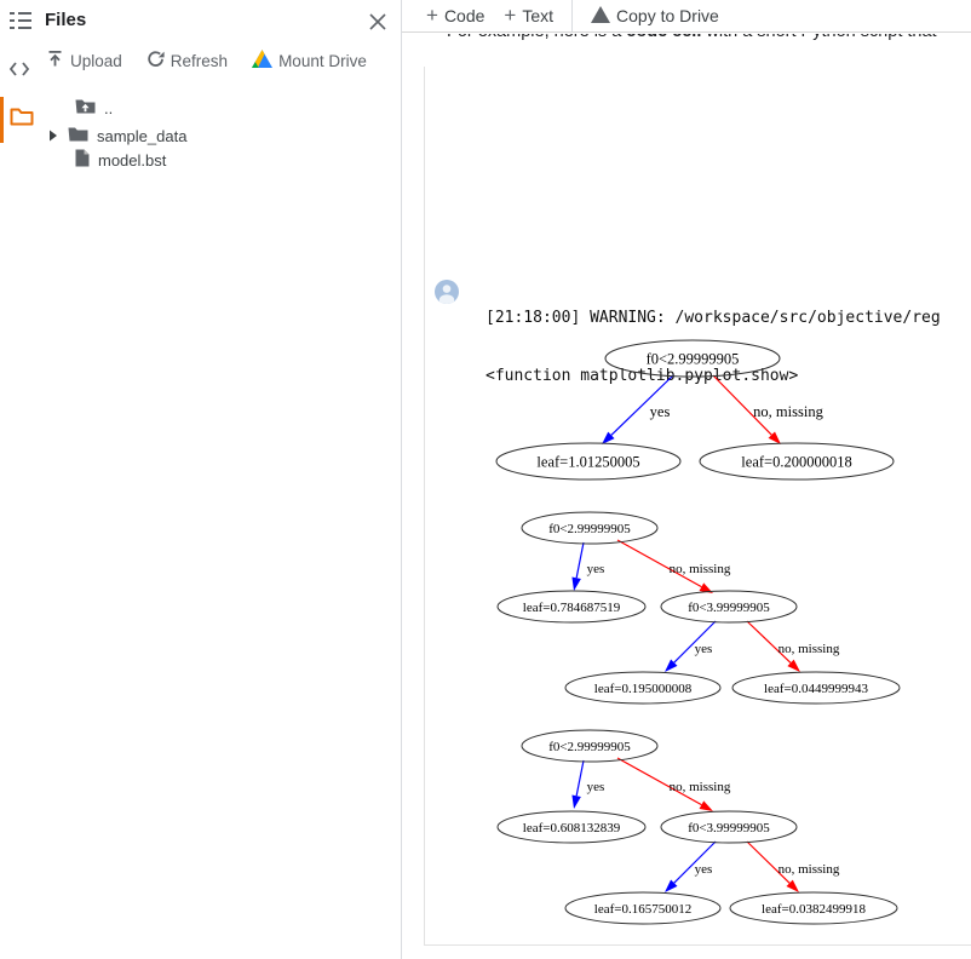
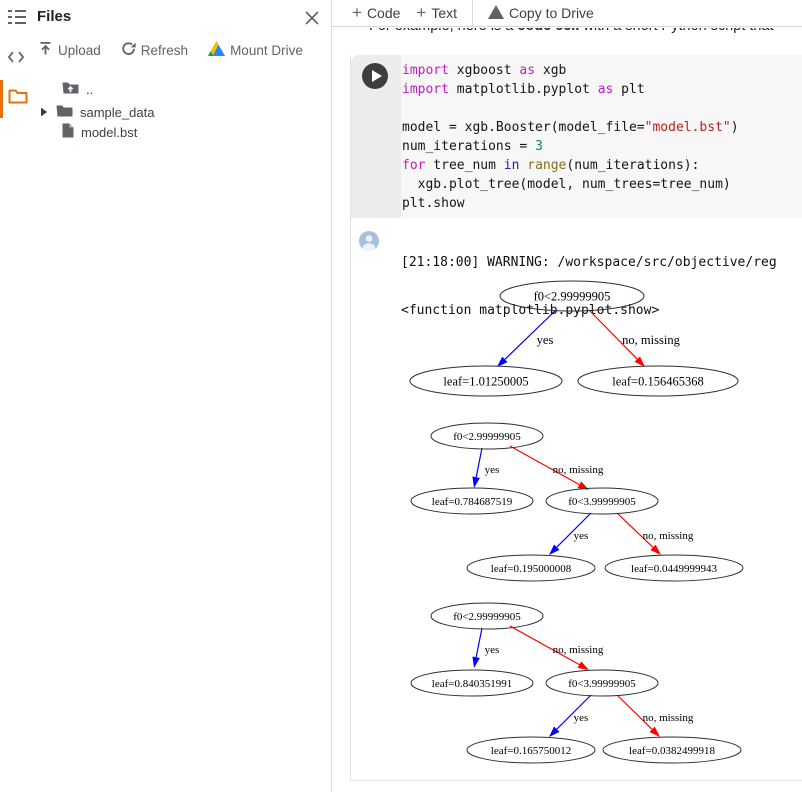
  Files
  Upload
  Refresh
  Mount Drive
  ..
  sample_data
  model.bst
  +
  Code
  +
  Text
  Copy to Drive
+ import xgboost as xgb
+ import matplotlib.pyplot as plt
+ model = xgb.Booster(model_file="model.bst")
+ num_iterations = 3
+ for tree_num in range(num_iterations):
+ xgb.plot_tree(model, num_trees=tree_num)
+ plt.show
  [21:18:00] WARNING: /workspace/src/objective/reg
  <function matplotlot.show>
  yes
  no, missing
  f0<2.99999905
  leaf=1.01250005
- leaf=0.200000018
+ leaf=0.156465368
  yes
  no, missing
  yes
  no, missing
  f0<2.99999905
  leaf=0.784687519
  f0<3.99999905
  leaf=0.195000008
  leaf=0.0449999943
  yes
  no, missing
  yes
  no, missing
  f0<2.99999905
- leaf=0.608132839
+ leaf=0.840351991
  f0<3.99999905
  leaf=0.165750012
  leaf=0.0382499918
